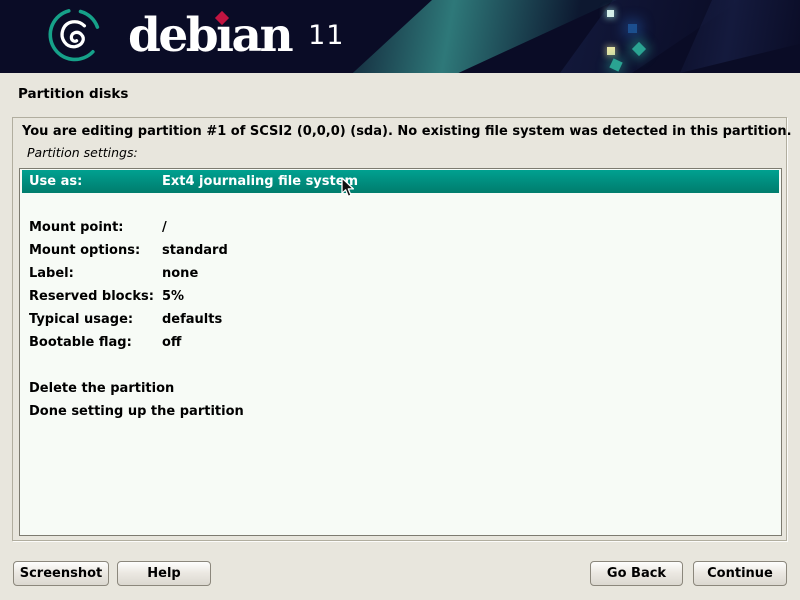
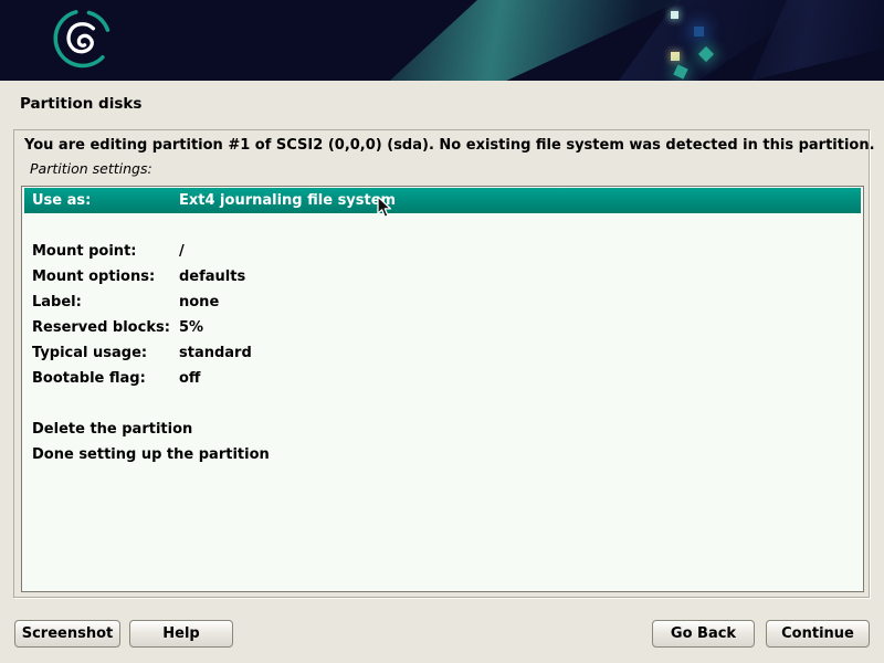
- debıan
- 11
  Partition disks
  You are editing partition #1 of SCSI2 (0,0,0) (sda). No existing file system was detected in this partition.
  Partition settings:
  Use as:
  Ext4 journaling file system
  Mount point:
  /
  Mount options:
- standard
+ defaults
  Label:
  none
  Reserved blocks:
  5%
  Typical usage:
- defaults
+ standard
  Bootable flag:
  off
  Delete the partition
  Done setting up the partition
  Screenshot
  Help
  Go Back
  Continue
